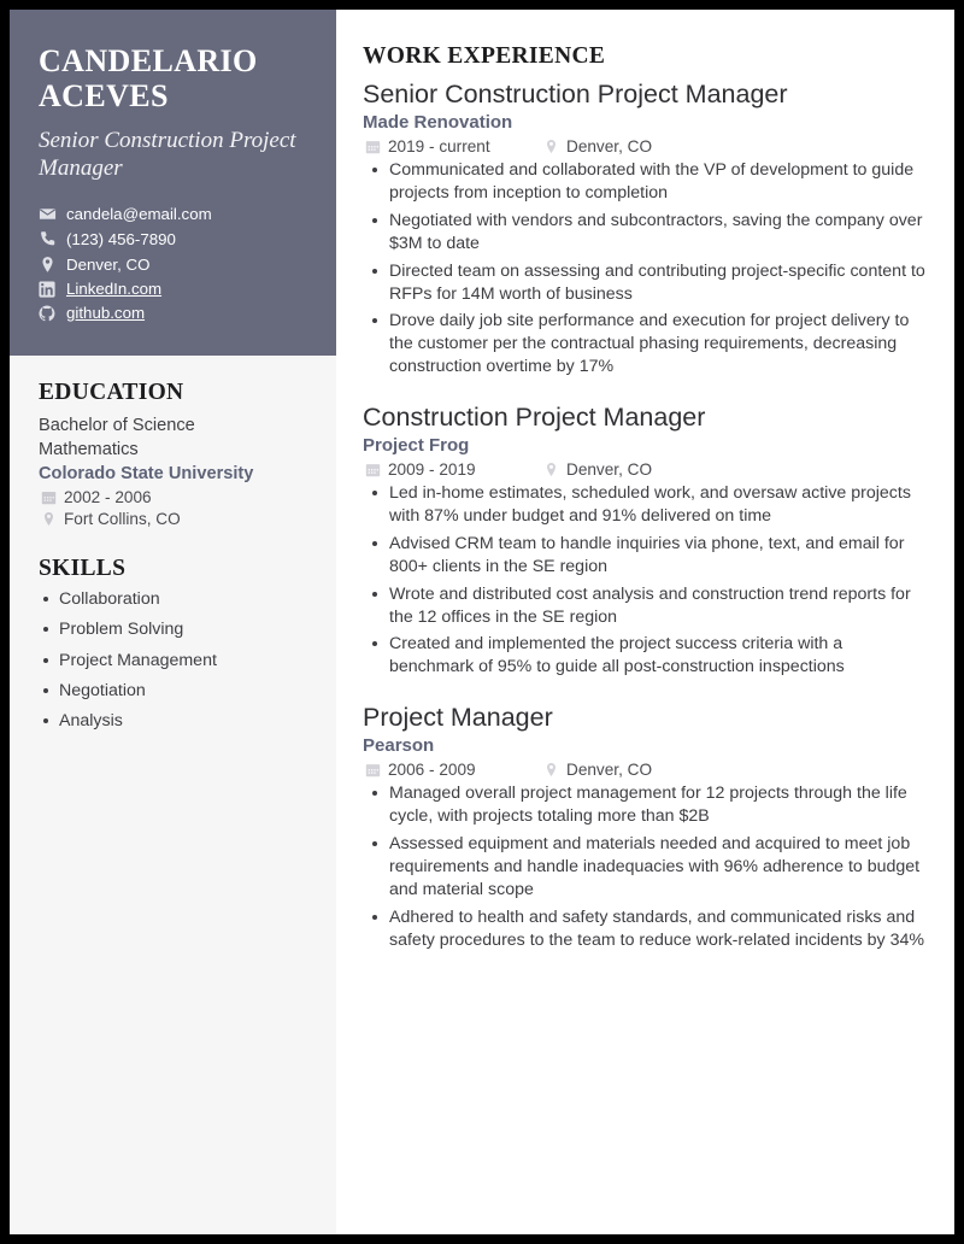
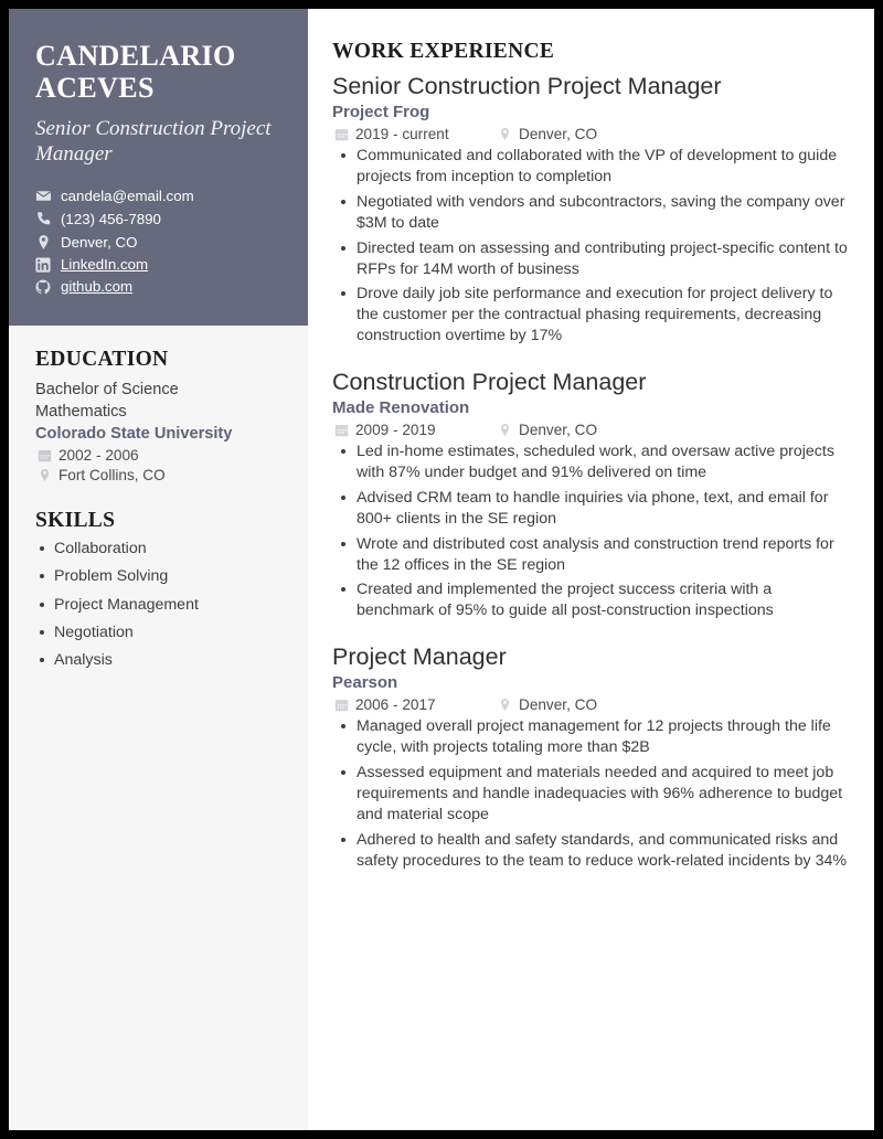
  CANDELARIO ACEVES
  Senior Construction Project Manager
  candela@email.com
  (123) 456-7890
  Denver, CO
  LinkedIn.com
  github.com
  EDUCATION
  Bachelor of Science
  Mathematics
  Colorado State University
  2002 - 2006
  Fort Collins, CO
  SKILLS
  Collaboration
  Problem Solving
  Project Management
  Negotiation
  Analysis
  WORK EXPERIENCE
  Senior Construction Project Manager
- Made Renovation
+ Project Frog
  2019 - current
  Denver, CO
  Communicated and collaborated with the VP of development to guide projects from inception to completion
  Negotiated with vendors and subcontractors, saving the company over $3M to date
  Directed team on assessing and contributing project-specific content to RFPs for 14M worth of business
  Drove daily job site performance and execution for project delivery to the customer per the contractual phasing requirements, decreasing construction overtime by 17%
  Construction Project Manager
- Project Frog
+ Made Renovation
  2009 - 2019
  Denver, CO
  Led in-home estimates, scheduled work, and oversaw active projects with 87% under budget and 91% delivered on time
  Advised CRM team to handle inquiries via phone, text, and email for 800+ clients in the SE region
  Wrote and distributed cost analysis and construction trend reports for the 12 offices in the SE region
  Created and implemented the project success criteria with a benchmark of 95% to guide all post-construction inspections
  Project Manager
  Pearson
- 2006 - 2009
+ 2006 - 2017
  Denver, CO
  Managed overall project management for 12 projects through the life cycle, with projects totaling more than $2B
  Assessed equipment and materials needed and acquired to meet job requirements and handle inadequacies with 96% adherence to budget and material scope
  Adhered to health and safety standards, and communicated risks and safety procedures to the team to reduce work-related incidents by 34%
